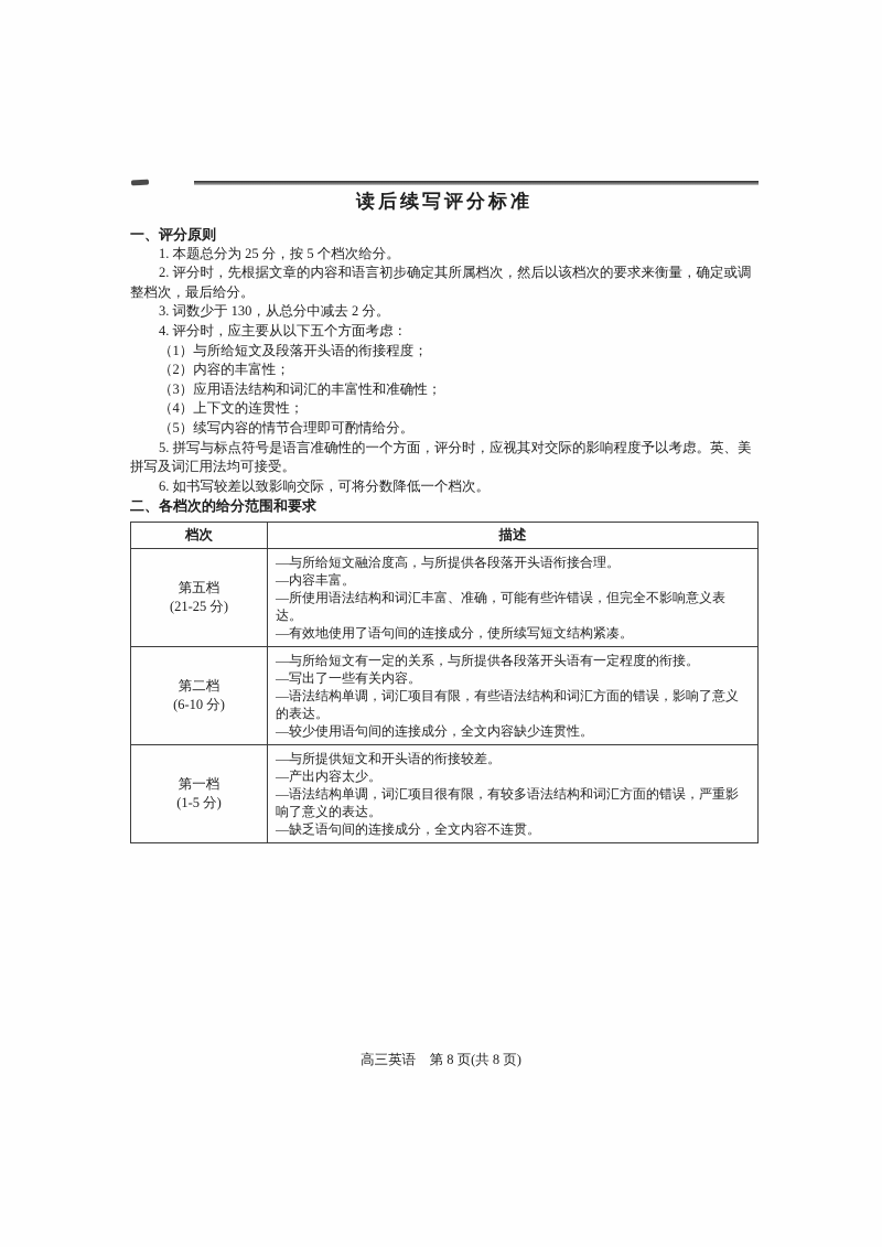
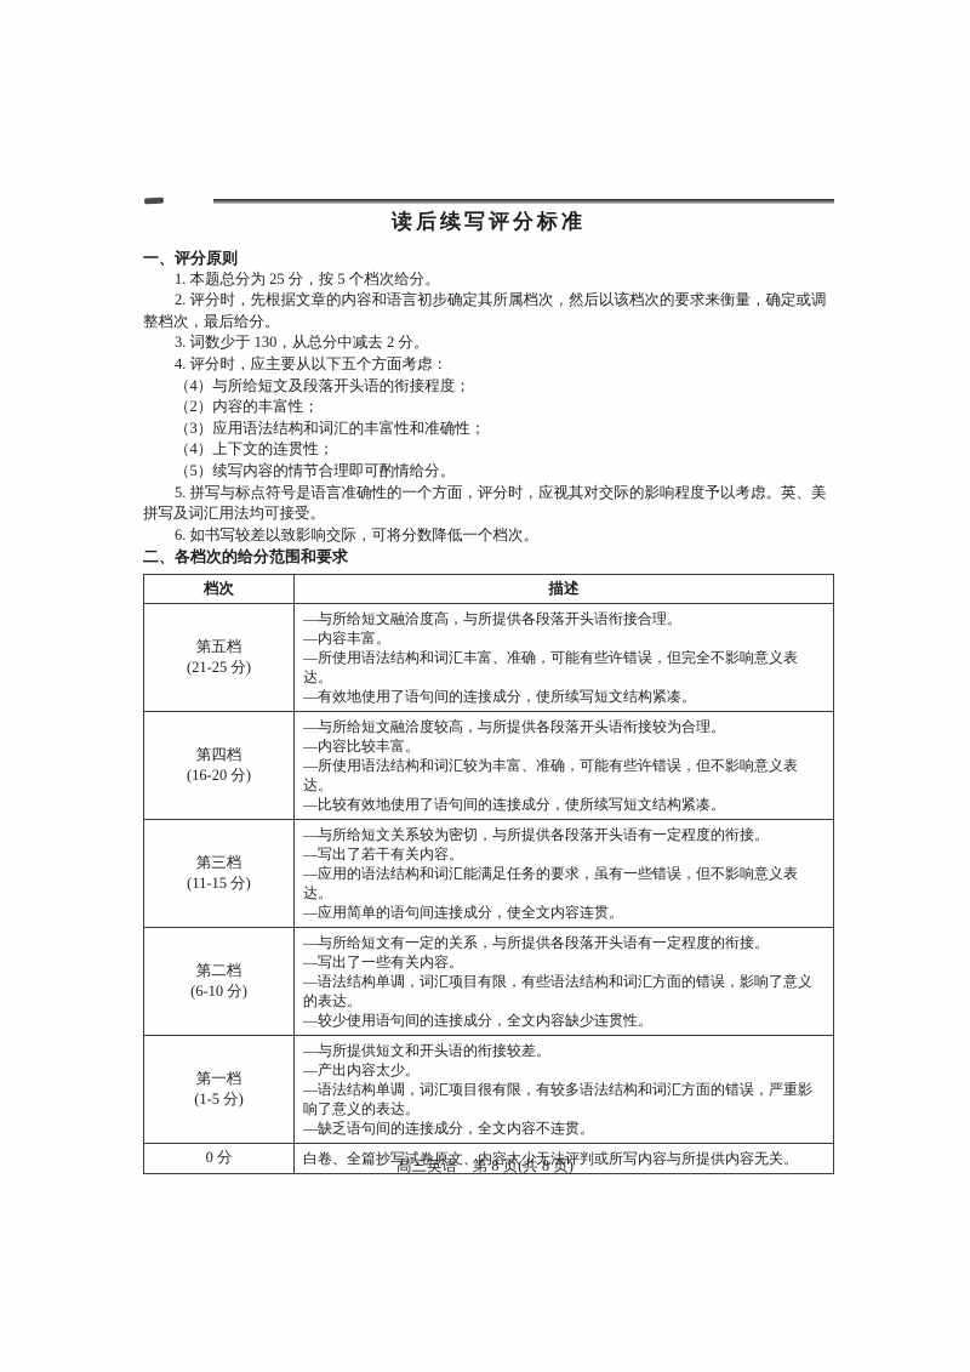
  读后续写评分标准
  一、评分原则
  1. 本题总分为 25 分，按 5 个档次给分。
  2. 评分时，先根据文章的内容和语言初步确定其所属档次，然后以该档次的要求来衡量，确定或调整档次，最后给分。
  3. 词数少于 130，从总分中减去 2 分。
  4. 评分时，应主要从以下五个方面考虑：
- （1）与所给短文及段落开头语的衔接程度；
+ （4）与所给短文及段落开头语的衔接程度；
  （2）内容的丰富性；
  （3）应用语法结构和词汇的丰富性和准确性；
  （4）上下文的连贯性；
  （5）续写内容的情节合理即可酌情给分。
  5. 拼写与标点符号是语言准确性的一个方面，评分时，应视其对交际的影响程度予以考虑。英、美拼写及词汇用法均可接受。
  6. 如书写较差以致影响交际，可将分数降低一个档次。
  二、各档次的给分范围和要求
  档次	描述
  第五档 (21-25 分)	—与所给短文融洽度高，与所提供各段落开头语衔接合理。 —内容丰富。 —所使用语法结构和词汇丰富、准确，可能有些许错误，但完全不影响意义表达。 —有效地使用了语句间的连接成分，使所续写短文结构紧凑。
+ 第四档 (16-20 分)	—与所给短文融洽度较高，与所提供各段落开头语衔接较为合理。 —内容比较丰富。 —所使用语法结构和词汇较为丰富、准确，可能有些许错误，但不影响意义表达。 —比较有效地使用了语句间的连接成分，使所续写短文结构紧凑。
+ 第三档 (11-15 分)	—与所给短文关系较为密切，与所提供各段落开头语有一定程度的衔接。 —写出了若干有关内容。 —应用的语法结构和词汇能满足任务的要求，虽有一些错误，但不影响意义表达。 —应用简单的语句间连接成分，使全文内容连贯。
  第二档 (6-10 分)	—与所给短文有一定的关系，与所提供各段落开头语有一定程度的衔接。 —写出了一些有关内容。 —语法结构单调，词汇项目有限，有些语法结构和词汇方面的错误，影响了意义的表达。 —较少使用语句间的连接成分，全文内容缺少连贯性。
  第一档 (1-5 分)	—与所提供短文和开头语的衔接较差。 —产出内容太少。 —语法结构单调，词汇项目很有限，有较多语法结构和词汇方面的错误，严重影响了意义的表达。 —缺乏语句间的连接成分，全文内容不连贯。
+ 0 分	白卷、全篇抄写试卷原文、内容太少无法评判或所写内容与所提供内容无关。
  高三英语 第 8 页(共 8 页)
